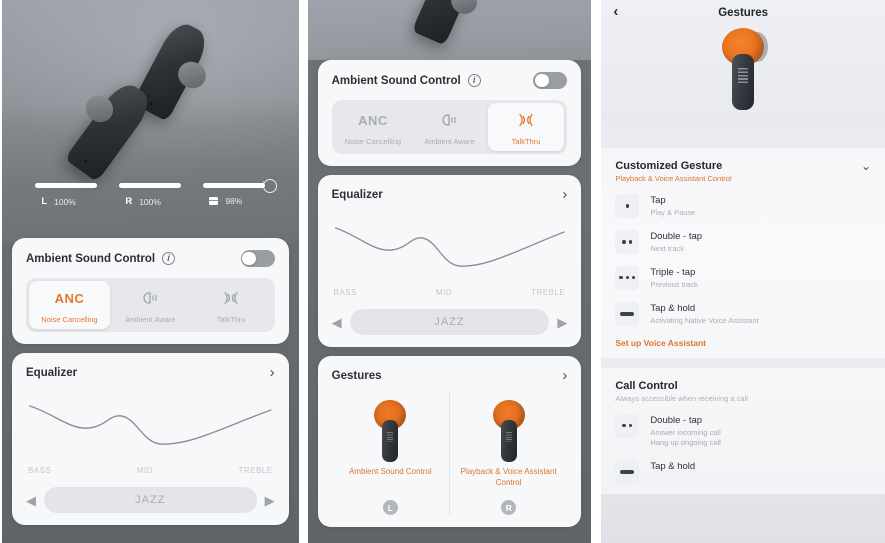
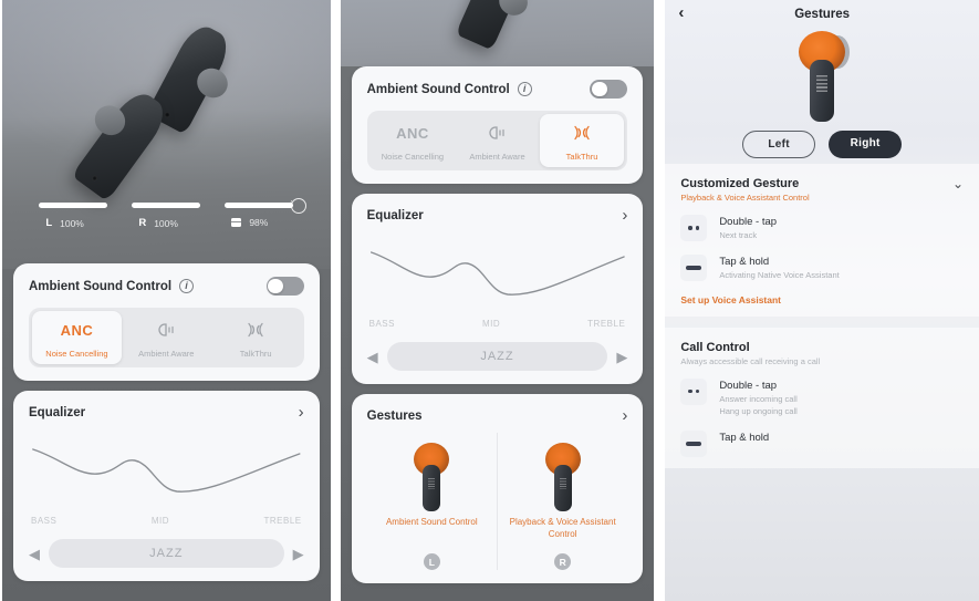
  L
  100%
  R
  100%
  98%
  Ambient Sound Control
  i
  ANC
  Noise Cancelling
  Ambient Aware
  TalkThru
  Equalizer
  ›
  BASS
  MID
  TREBLE
  ◀
  JAZZ
  ▶
  Ambient Sound Control
  i
  ANC
  Noise Cancelling
  Ambient Aware
  TalkThru
  Equalizer
  ›
  BASS
  MID
  TREBLE
  ◀
  JAZZ
  ▶
  Gestures
  ›
  Ambient Sound Control
  L
  Playback & Voice Assistant Control
  R
  ‹
  Gestures
+ Left
+ Right
  Customized Gesture
  Playback & Voice Assistant Control
  ⌄
- Tap
- Play & Pause
  Double - tap
  Next track
- Triple - tap
- Previous track
  Tap & hold
  Activating Native Voice Assistant
  Set up Voice Assistant
  Call Control
- Always accessible when receiving a call
+ Always accessible call receiving a call
  Double - tap
  Answer incoming call
  Hang up ongoing call
  Tap & hold
